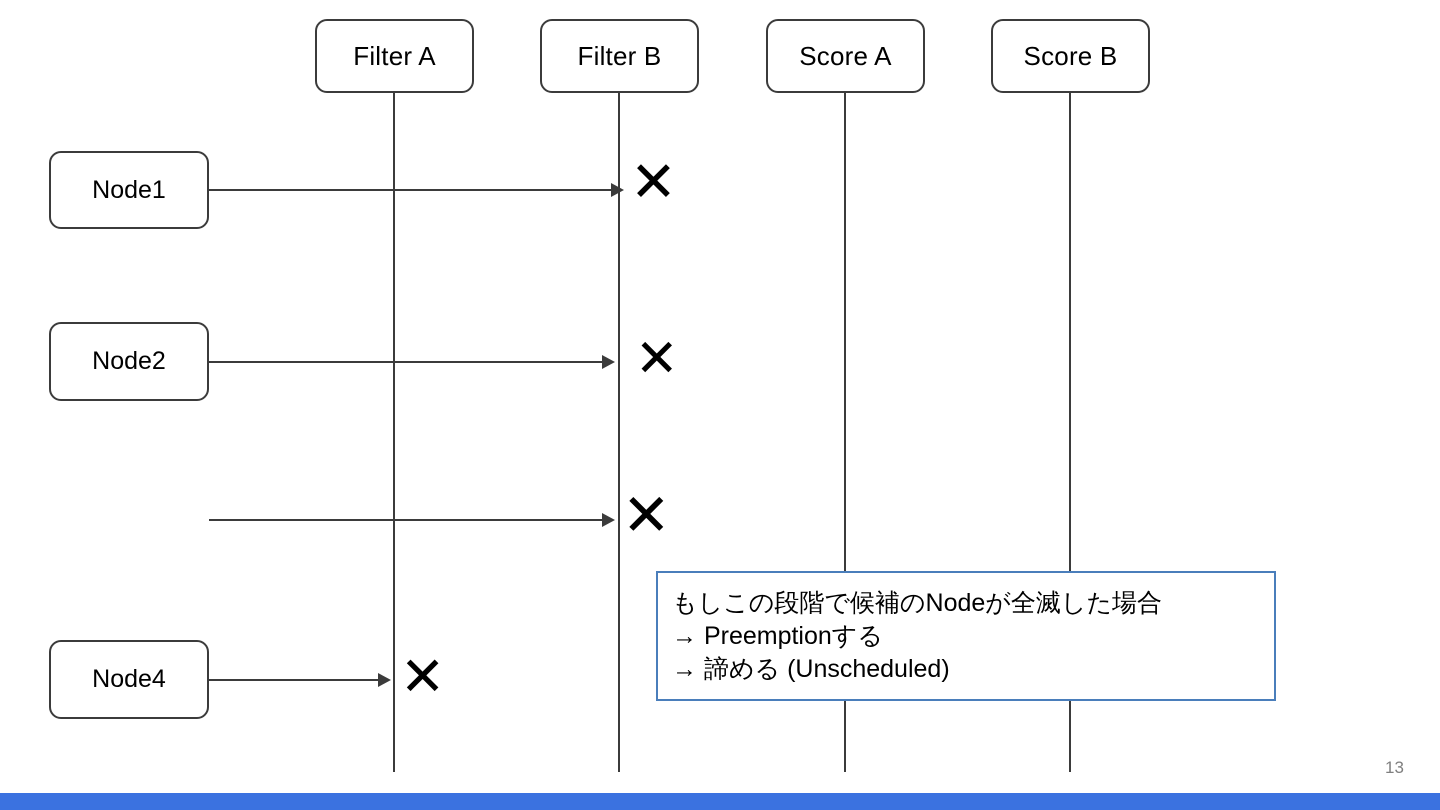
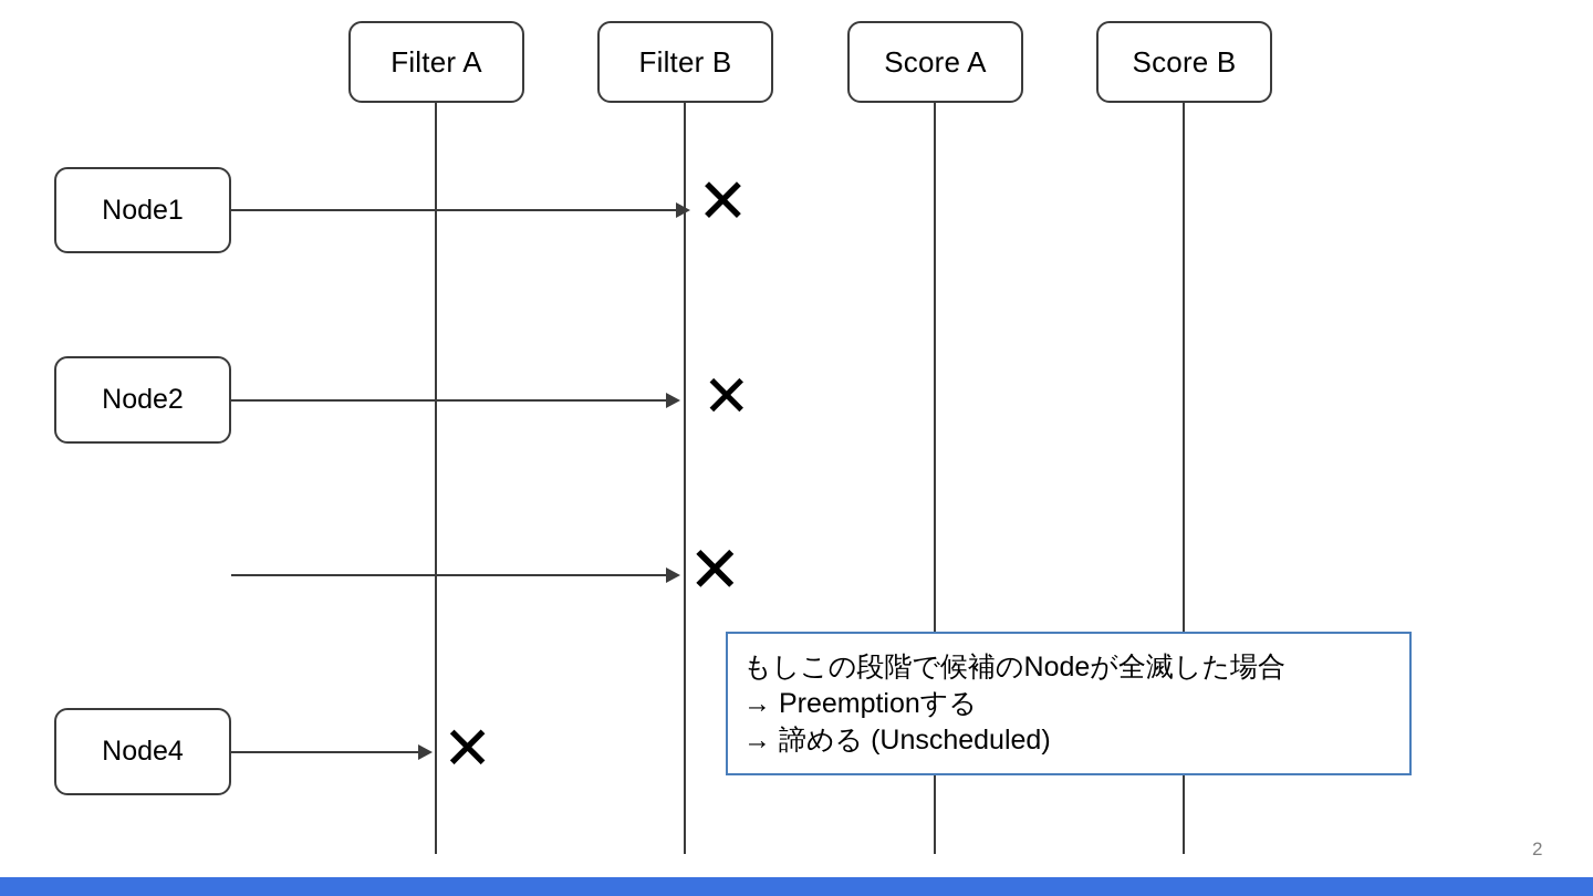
  Filter A
  Filter B
  Score A
  Score B
  Node1
  ✕
  Node2
  ✕
  ✕
  Node4
  ✕
  もしこの段階で候補のNodeが全滅した場合
  → Preemptionする
  → 諦める (Unscheduled)
- 13
+ 2
